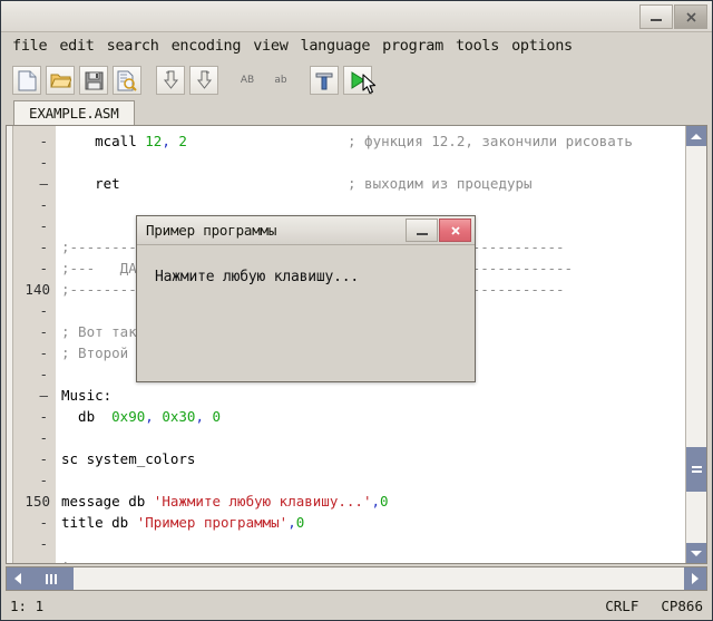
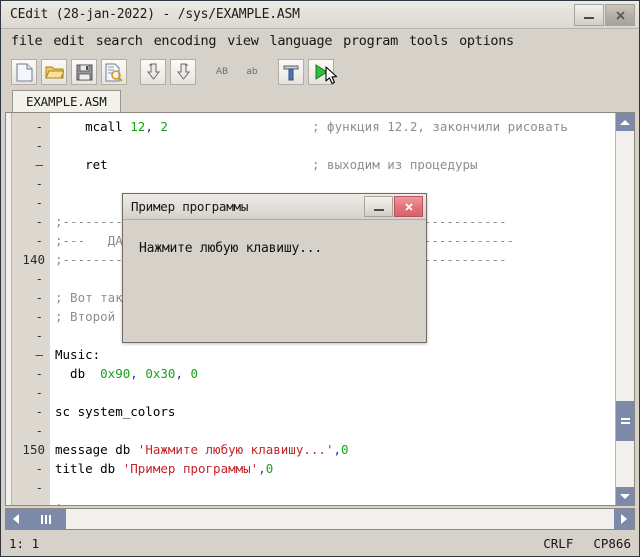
+ CEdit (28-jan-2022) - /sys/EXAMPLE.ASM
  file
  edit
  search
  encoding
  view
  language
  program
  tools
  options
  AB
  ab
  EXAMPLE.ASM
  -
  -
  —
  -
  -
  -
  -
  140
  -
  -
  -
  -
  —
  -
  -
  -
  -
  150
  -
  -
  mcall 12, 2
  ; функция 12.2, закончили рисовать
  ret
  ; выходим из процедуры
  Music:
  db 0x90, 0x30, 0
  sc system_colors
  message db 'Нажмите любую клавишу...',0
  title db 'Пример программы',0
  1: 1
  CRLF
  CP866
  Пример программы
  Нажмите любую клавишу...
